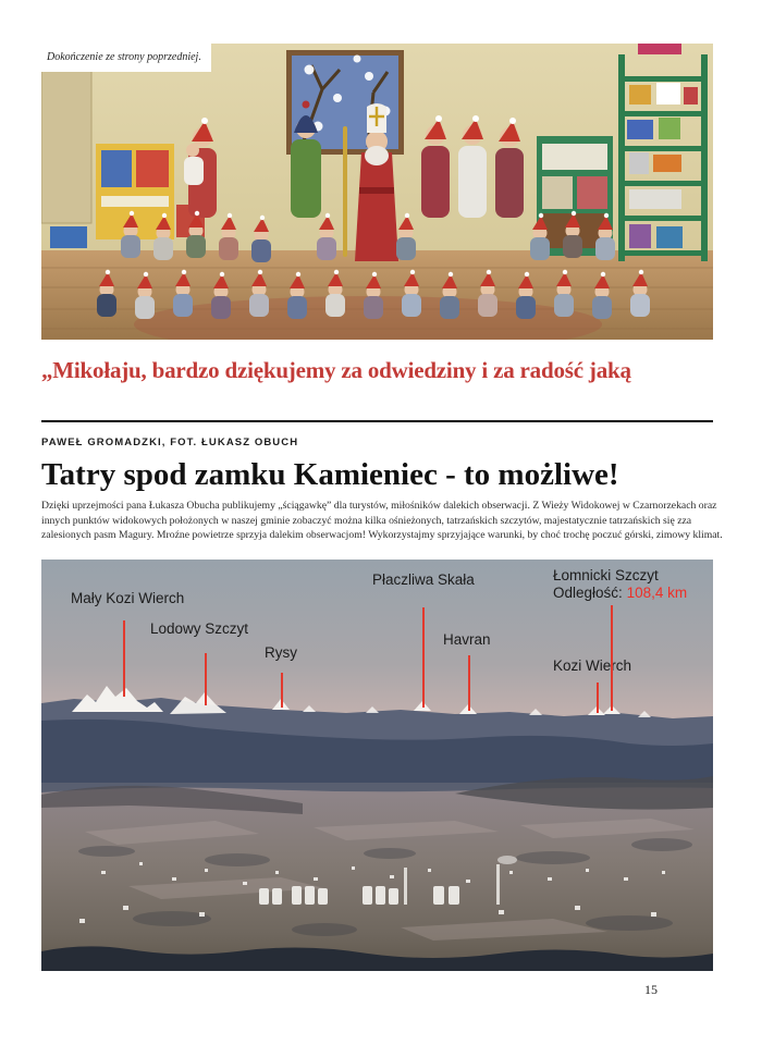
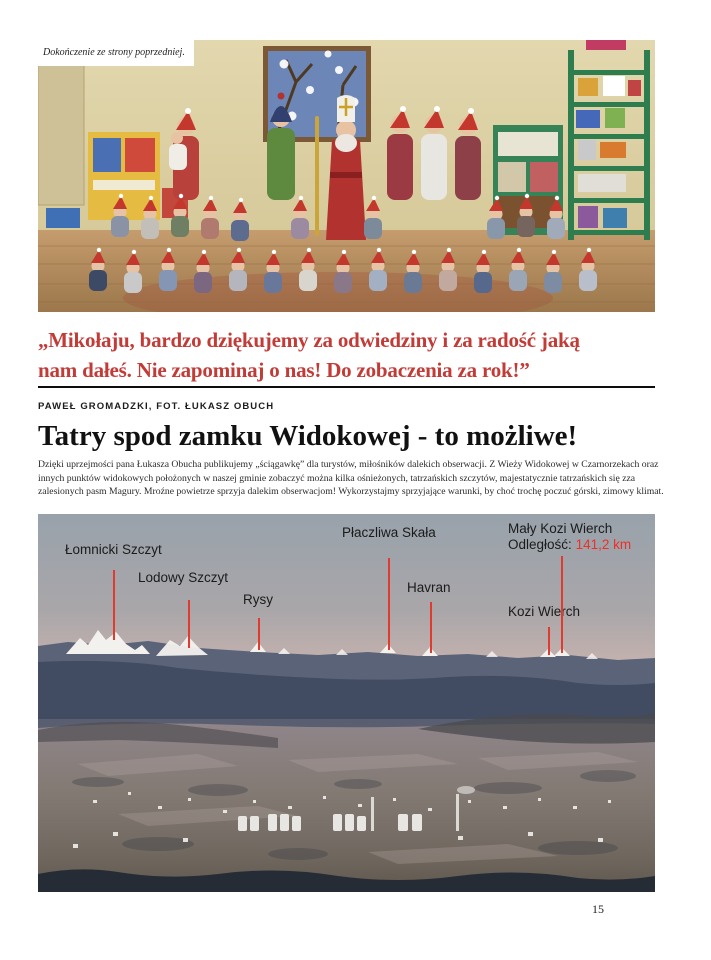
  Dokończenie ze strony poprzedniej.
  „Mikołaju, bardzo dziękujemy za odwiedziny i za radość jaką
+ nam dałeś. Nie zapominaj o nas! Do zobaczenia za rok!”
  PAWEŁ GROMADZKI, FOT. ŁUKASZ OBUCH
- Tatry spod zamku Kamieniec - to możliwe!
+ Tatry spod zamku Widokowej - to możliwe!
  Dzięki uprzejmości pana Łukasza Obucha publikujemy „ściągawkę” dla turystów, miłośników dalekich obserwacji. Z Wieży Widokowej w Czarnorzekach oraz
  innych punktów widokowych położonych w naszej gminie zobaczyć można kilka ośnieżonych, tatrzańskich szczytów, majestatycznie tatrzańskich się zza
  zalesionych pasm Magury. Mroźne powietrze sprzyja dalekim obserwacjom! Wykorzystajmy sprzyjające warunki, by choć trochę poczuć górski, zimowy klimat.
- Mały Kozi Wierch
+ Łomnicki Szczyt
  Lodowy Szczyt
  Rysy
  Płaczliwa Skała
  Havran
- Łomnicki Szczyt
+ Mały Kozi Wierch
- Odległość: 108,4 km
+ Odległość: 141,2 km
  Kozi Wierch
  15
